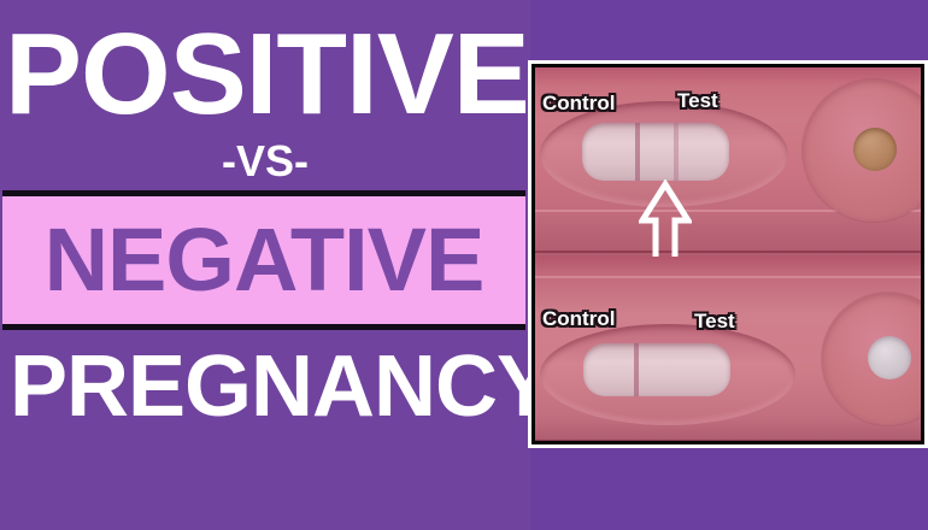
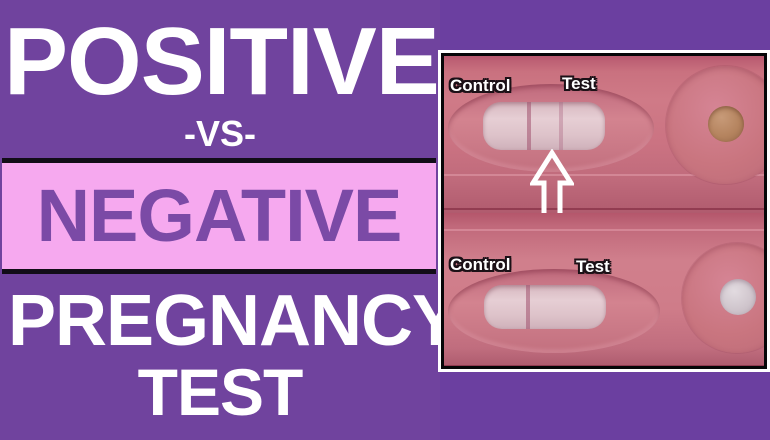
  POSITIVE
  -VS-
  NEGATIVE
  PREGNANCY
+ TEST
  Control
  Test
  Control
  Test
